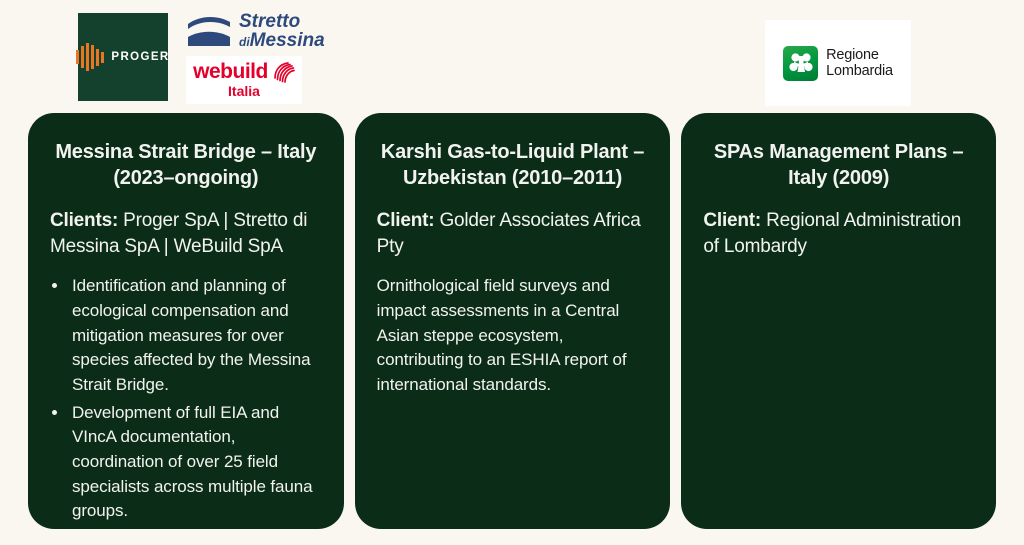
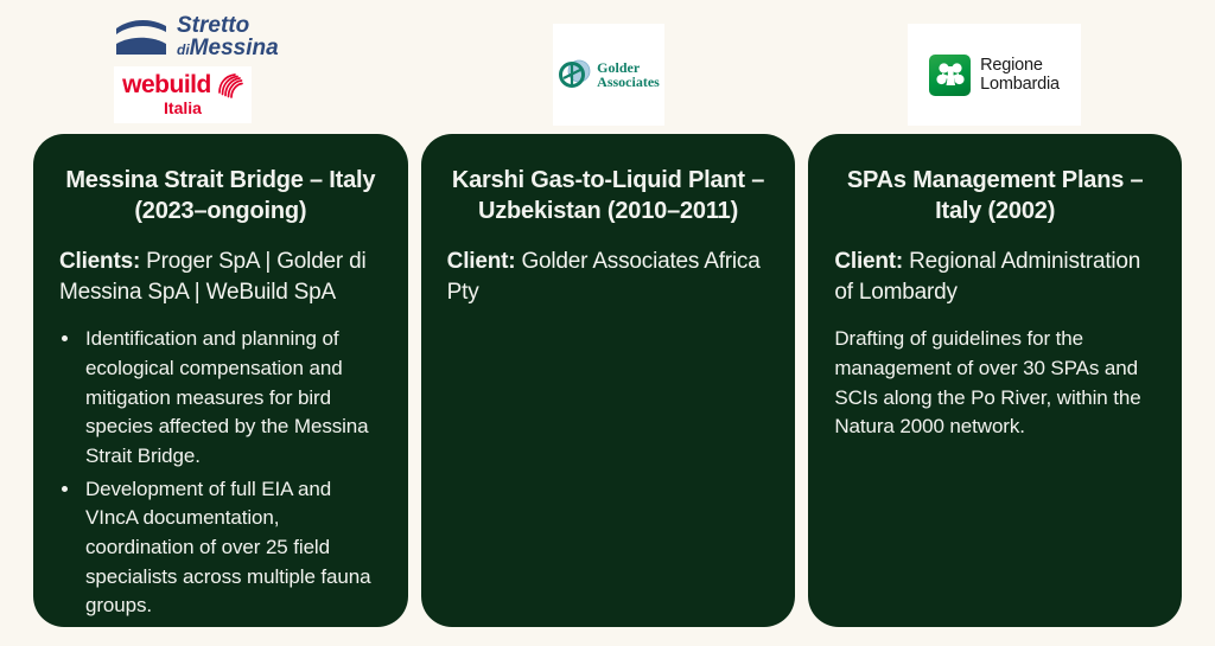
- PROGER
  Stretto
  diMessina
  webuild
  Italia
+ Golder
+ Associates
  Regione
  Lombardia
  Messina Strait Bridge – Italy (2023–ongoing)
- Clients: Proger SpA | Stretto di Messina SpA | WeBuild SpA
+ Clients: Proger SpA | Golder di Messina SpA | WeBuild SpA
- Identification and planning of ecological compensation and mitigation measures for over species affected by the Messina Strait Bridge.
+ Identification and planning of ecological compensation and mitigation measures for bird species affected by the Messina Strait Bridge.
  Development of full EIA and VIncA documentation, coordination of over 25 field specialists across multiple fauna groups.
  Karshi Gas-to-Liquid Plant – Uzbekistan (2010–2011)
  Client: Golder Associates Africa Pty
- Ornithological field surveys and impact assessments in a Central Asian steppe ecosystem, contributing to an ESHIA report of international standards.
- SPAs Management Plans – Italy (2009)
+ SPAs Management Plans – Italy (2002)
  Client: Regional Administration of Lombardy
+ Drafting of guidelines for the management of over 30 SPAs and SCIs along the Po River, within the Natura 2000 network.
